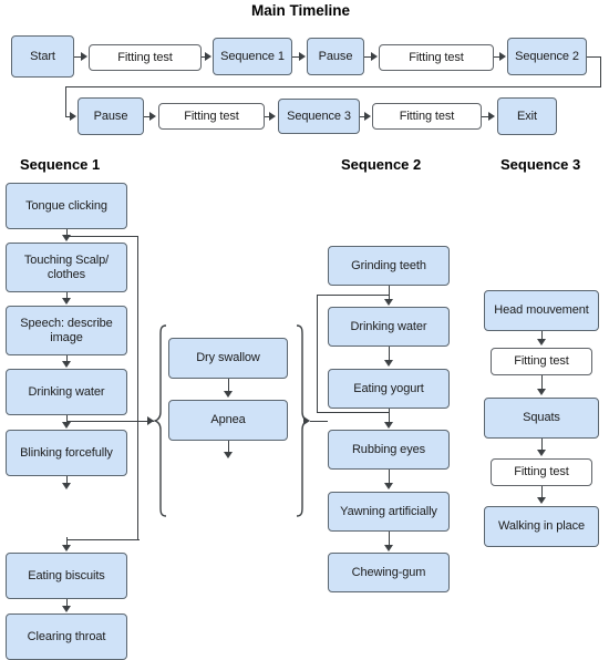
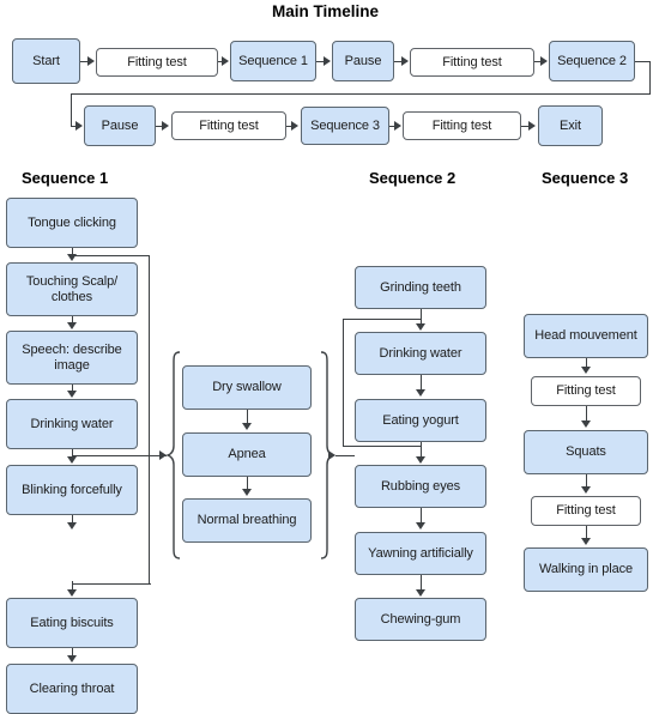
  Main Timeline
  Start
  Fitting test
  Sequence 1
  Pause
  Fitting test
  Sequence 2
  Pause
  Fitting test
  Sequence 3
  Fitting test
  Exit
  Sequence 1
  Sequence 2
  Sequence 3
  Tongue clicking
  Touching Scalp/ clothes
  Speech: describe image
  Drinking water
  Blinking forcefully
  Eating biscuits
  Clearing throat
  Dry swallow
  Apnea
+ Normal breathing
  Grinding teeth
  Drinking water
  Eating yogurt
  Rubbing eyes
  Yawning artificially
  Chewing-gum
  Head mouvement
  Fitting test
  Squats
  Fitting test
  Walking in place
